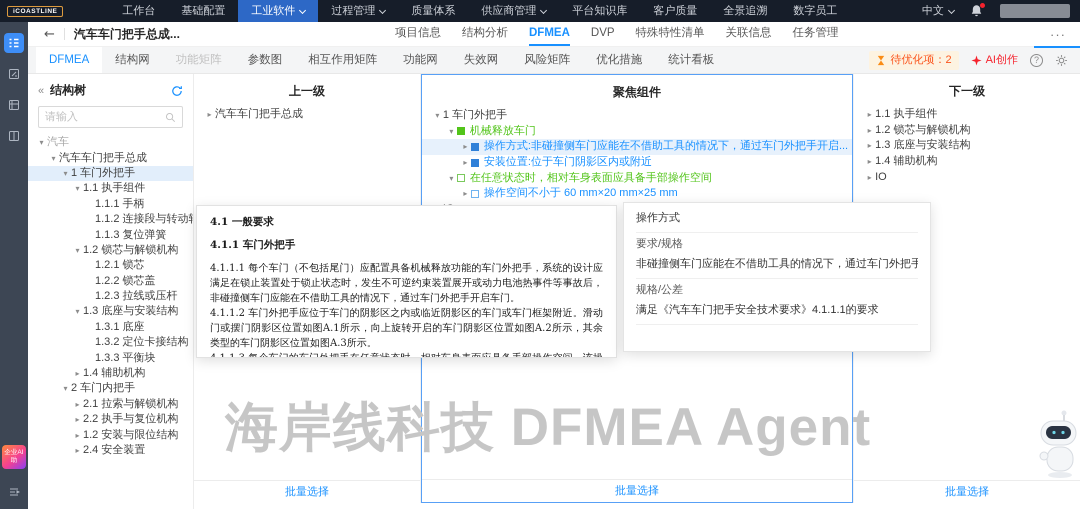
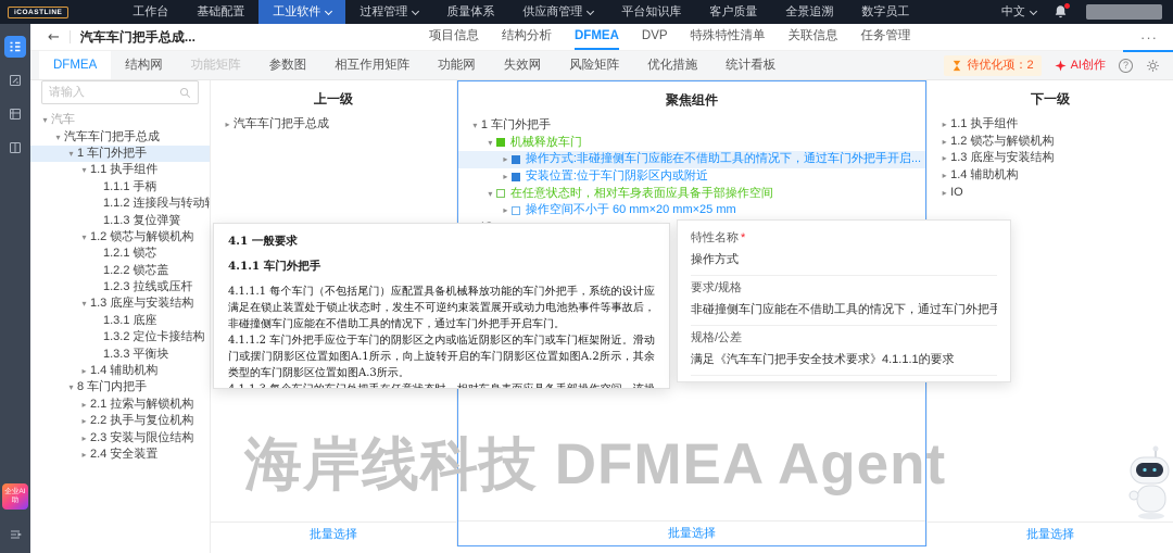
  工作台
  基础配置
  工业软件
  过程管理
  质量体系
  供应商管理
  平台知识库
  客户质量
  全景追溯
  数字员工
  中文
  ←
  汽车车门把手总成...
  项目信息
  结构分析
  DFMEA
  DVP
  特殊特性清单
  关联信息
  任务管理
  ···
  DFMEA
  结构网
  功能矩阵
  参数图
  相互作用矩阵
  功能网
  失效网
  风险矩阵
  优化措施
  统计看板
  待优化项：2
  AI创作
  ?
- «
- 结构树
  请输入
  ▾
  汽车
  ▾
  汽车车门把手总成
  ▾
  1 车门外把手
  ▾
  1.1 执手组件
  1.1.1 手柄
  1.1.2 连接段与转动
  1.1.3 复位弹簧
  ▾
  1.2 锁芯与解锁机构
  1.2.1 锁芯
  1.2.2 锁芯盖
  1.2.3 拉线或压杆
  ▾
  1.3 底座与安装结构
  1.3.1 底座
  1.3.2 定位卡接结构
  1.3.3 平衡块
  ▸
  1.4 辅助机构
  ▾
- 2 车门内把手
+ 8 车门内把手
  ▸
  2.1 拉索与解锁机构
  ▸
  2.2 执手与复位机构
  ▸
- 1.2 安装与限位结构
+ 2.3 安装与限位结构
  ▸
  2.4 安全装置
  上一级
  ▸
  汽车车门把手总成
  批量选择
  聚焦组件
  ▾
  1 车门外把手
  ▾
  机械释放车门
  ▸
  操作方式:非碰撞侧车门应能在不借助工具的情况下，通过车门外把手开启...
  ▸
  安装位置:位于车门阴影区内或附近
  ▾
  在任意状态时，相对车身表面应具备手部操作空间
  ▸
  操作空间不小于 60 mm×20 mm×25 mm
  批量选择
  下一级
  ▸
  1.1 执手组件
  ▸
  1.2 锁芯与解锁机构
  ▸
  1.3 底座与安装结构
  ▸
  1.4 辅助机构
  ▸
  IO
  批量选择
  海岸线科技 DFMEA Agent
  4.1 一般要求
  4.1.1 车门外把手
  4.1.1.1 每个车门（不包括尾门）应配置具备机械释放功能的车门外把手，系统的设计应满足在锁止装置处于锁止状态时，发生不可逆约束装置展开或动力电池热事件等事故后，非碰撞侧车门应能在不借助工具的情况下，通过车门外把手开启车门。
  4.1.1.2 车门外把手应位于车门的阴影区之内或临近阴影区的车门或车门框架附近。滑动门或摆门阴影区位置如图A.1所示，向上旋转开启的车门阴影区位置如图A.2所示，其余类型的车门阴影区位置如图A.3所示。
+ 特性名称 *
  操作方式
  要求/规格
  非碰撞侧车门应能在不借助工具的情况下，通过车门外把手
  规格/公差
  满足《汽车车门把手安全技术要求》4.1.1.1的要求
